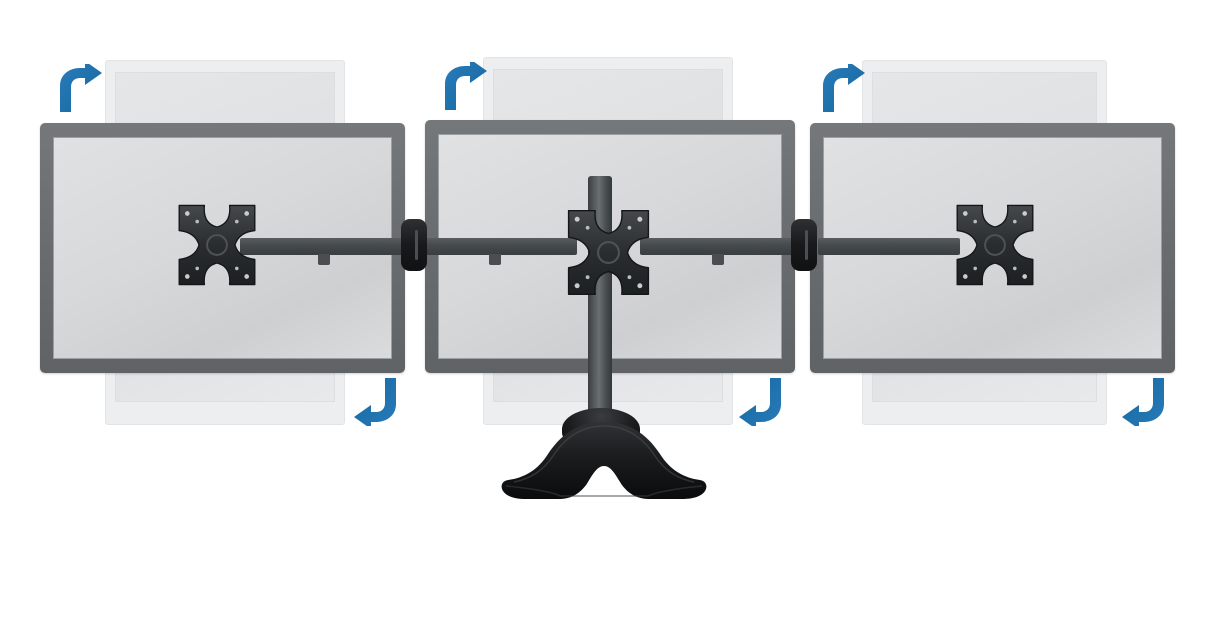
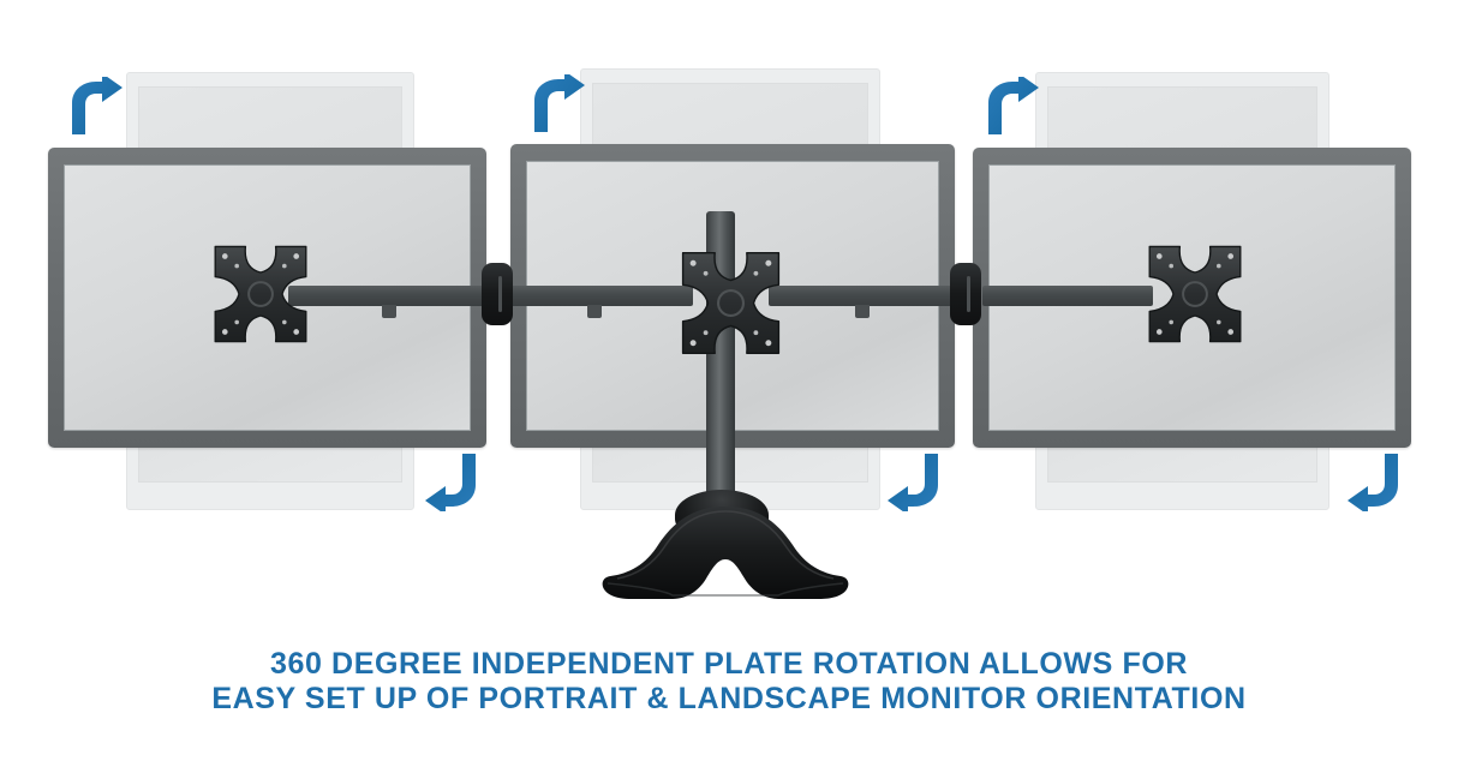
+ 360 DEGREE INDEPENDENT PLATE ROTATION ALLOWS FOR
+ EASY SET UP OF PORTRAIT & LANDSCAPE MONITOR ORIENTATION
